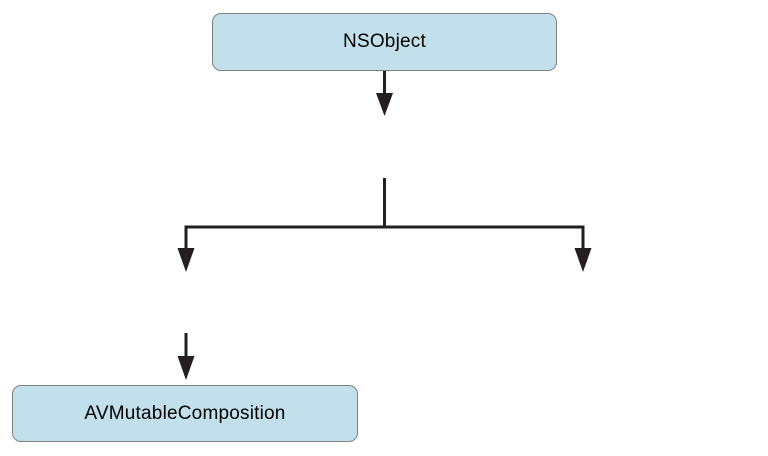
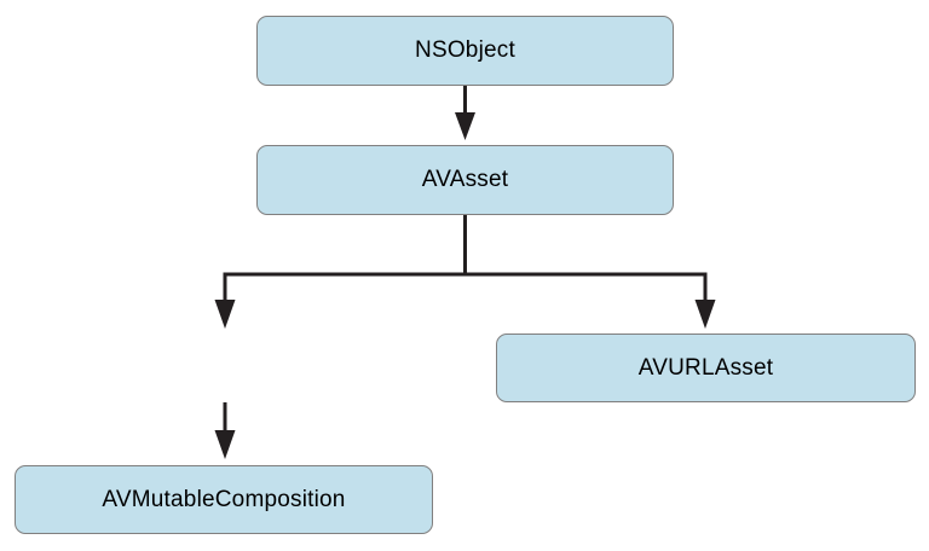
  NSObject
+ AVAsset
+ AVURLAsset
  AVMutableComposition
